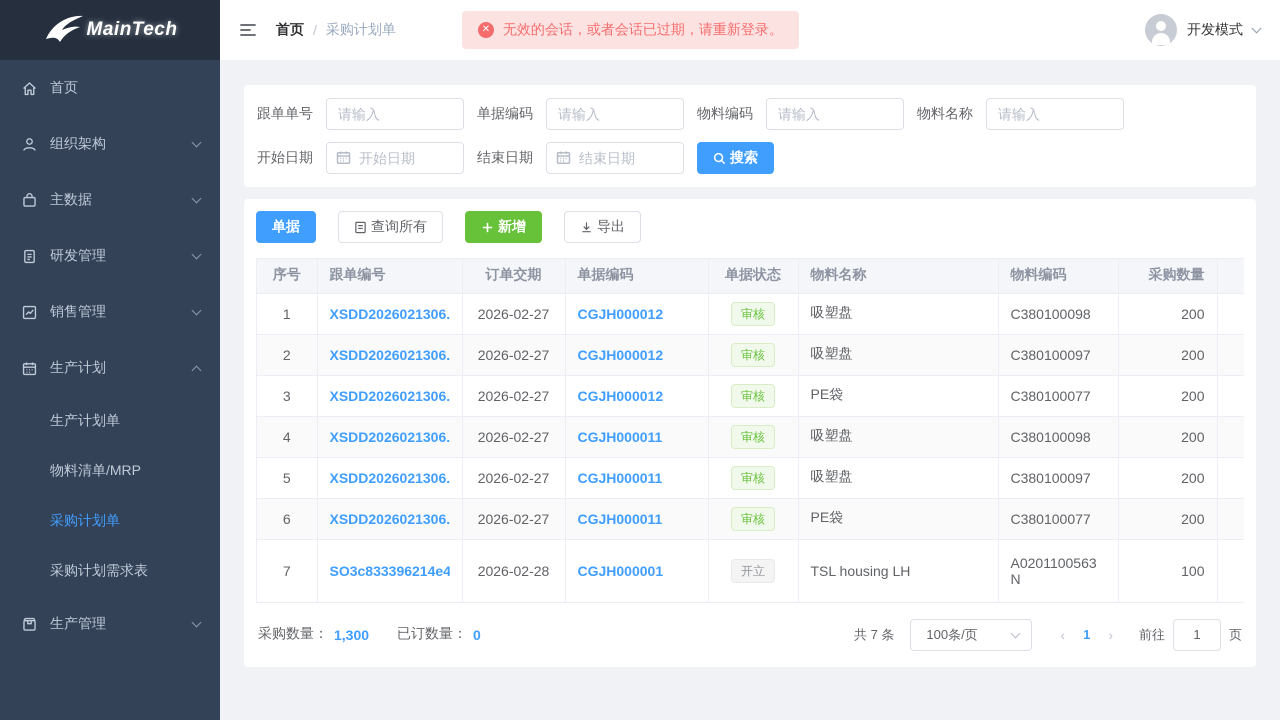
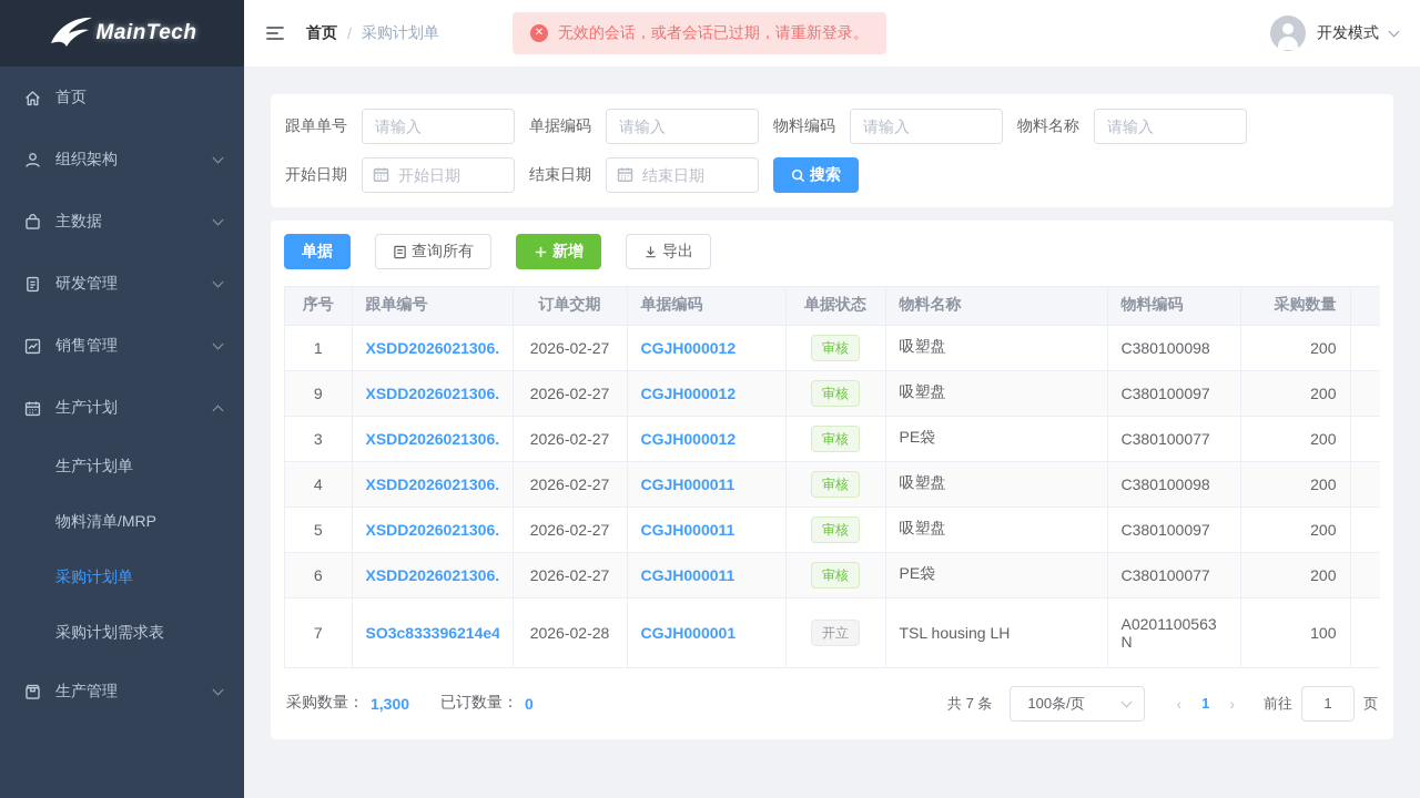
  MainTech
  首页
  组织架构
  主数据
  研发管理
  销售管理
  生产计划
  生产计划单
  物料清单/MRP
  采购计划单
  采购计划需求表
  生产管理
  首页
  /
  采购计划单
  ✕
  无效的会话，或者会话已过期，请重新登录。
  开发模式
  跟单单号
  请输入
  单据编码
  请输入
  物料编码
  请输入
  物料名称
  请输入
  开始日期
  开始日期
  结束日期
  结束日期
  搜索
  单据
  查询所有
  新增
  导出
  序号	跟单编号	订单交期	单据编码	单据状态	物料名称	物料编码	采购数量
  1	XSDD2026021306.	2026-02-27	CGJH000012	审核	吸塑盘	C380100098	200
- 2	XSDD2026021306.	2026-02-27	CGJH000012	审核	吸塑盘	C380100097	200
+ 9	XSDD2026021306.	2026-02-27	CGJH000012	审核	吸塑盘	C380100097	200
  3	XSDD2026021306.	2026-02-27	CGJH000012	审核	PE袋	C380100077	200
  4	XSDD2026021306.	2026-02-27	CGJH000011	审核	吸塑盘	C380100098	200
  5	XSDD2026021306.	2026-02-27	CGJH000011	审核	吸塑盘	C380100097	200
  6	XSDD2026021306.	2026-02-27	CGJH000011	审核	PE袋	C380100077	200
  7	SO3c833396214e4	2026-02-28	CGJH000001	开立	TSL housing LH	A0201100563N	100
  采购数量：
  1,300
  已订数量：
  0
  共 7 条
  100条/页
  ‹
  1
  ›
  前往
  1
  页
